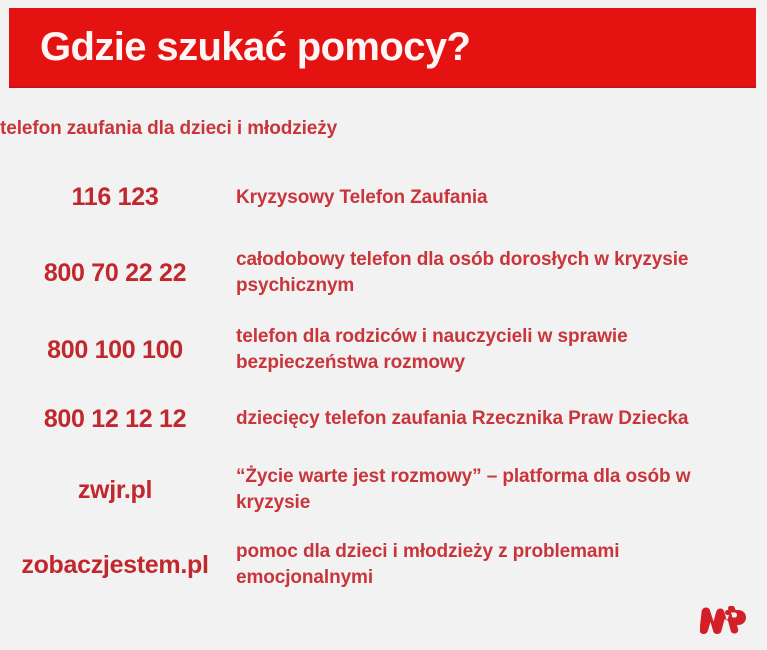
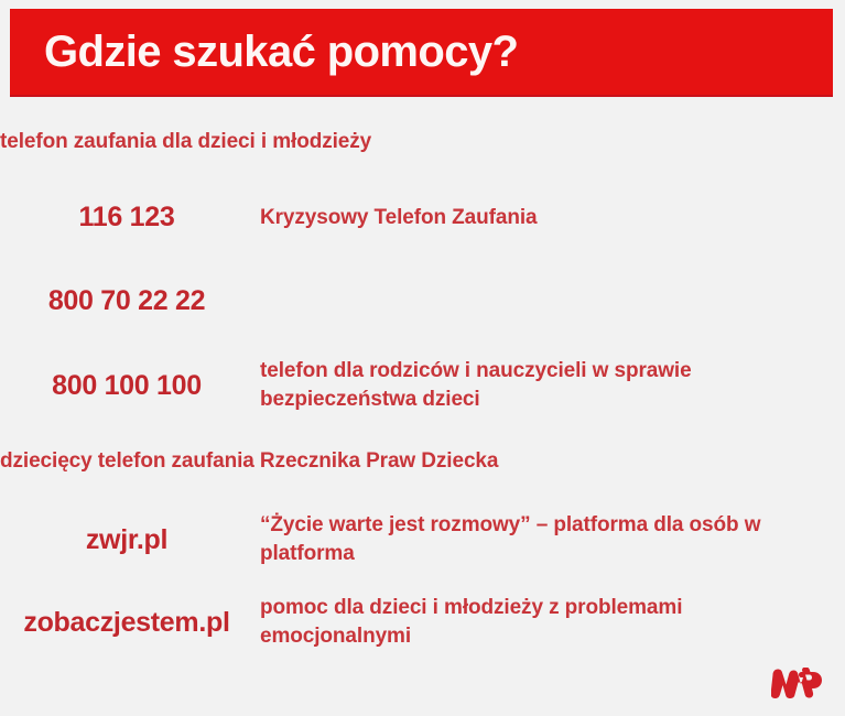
  Gdzie szukać pomocy?
  telefon zaufania dla dzieci i młodzieży
  116 123
  Kryzysowy Telefon Zaufania
  800 70 22 22
- całodobowy telefon dla osób dorosłych w kryzysie psychicznym
  800 100 100
- telefon dla rodziców i nauczycieli w sprawie bezpieczeństwa rozmowy
+ telefon dla rodziców i nauczycieli w sprawie bezpieczeństwa dzieci
- 800 12 12 12
  dziecięcy telefon zaufania Rzecznika Praw Dziecka
  zwjr.pl
- “Życie warte jest rozmowy” – platforma dla osób w kryzysie
+ “Życie warte jest rozmowy” – platforma dla osób w platforma
  zobaczjestem.pl
  pomoc dla dzieci i młodzieży z problemami emocjonalnymi
